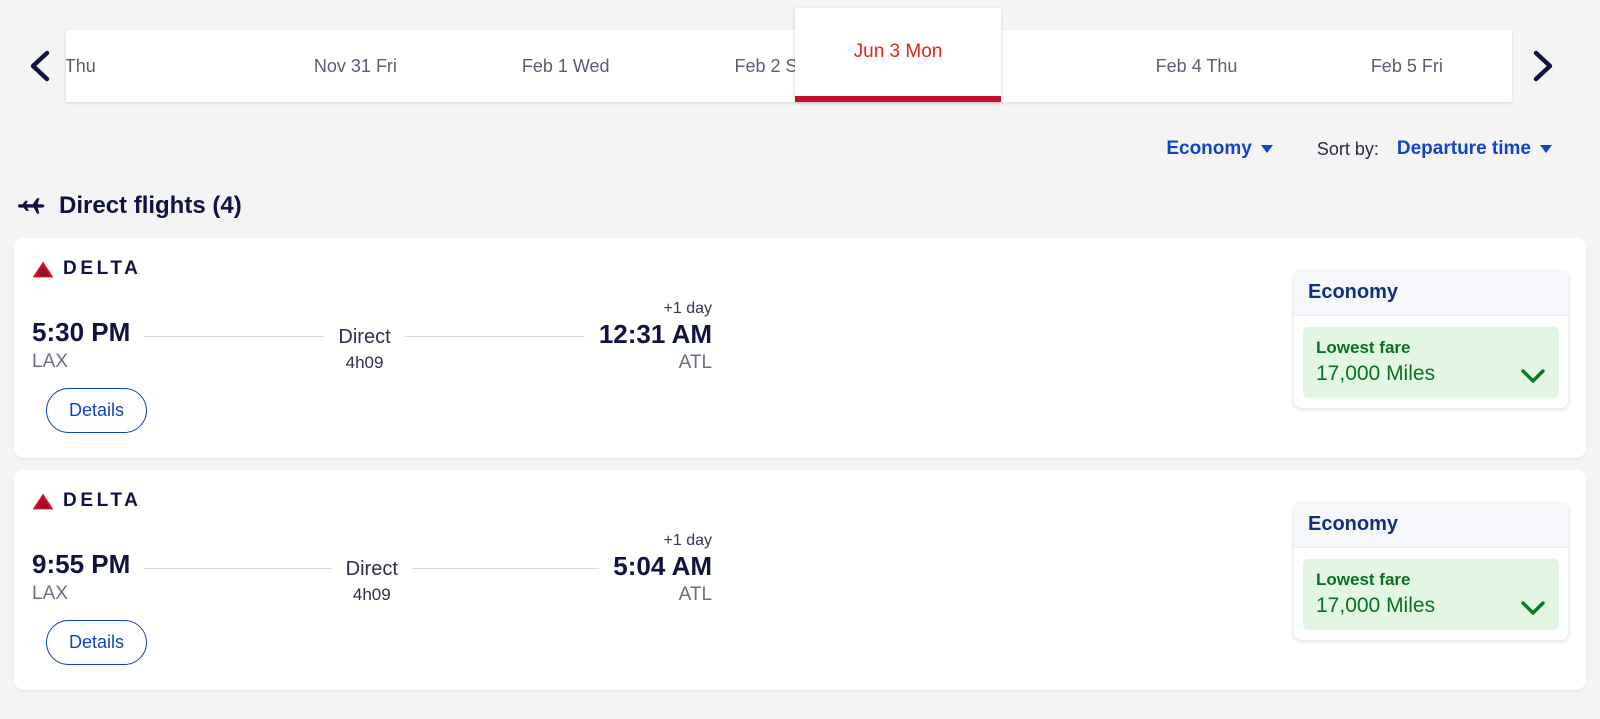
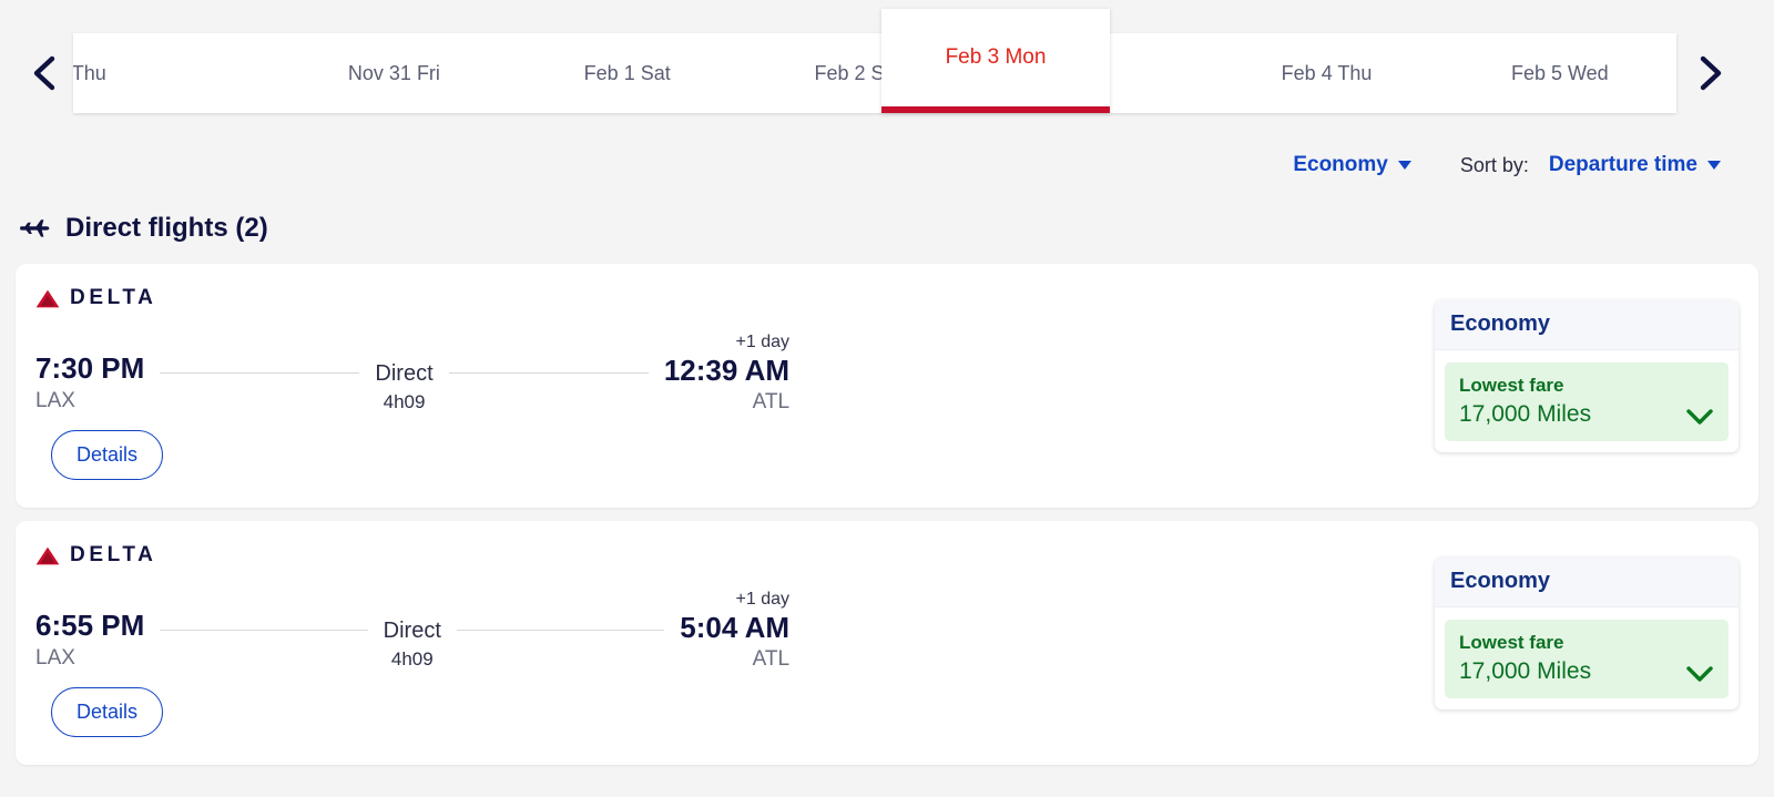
  Nov 31 Fri
- Feb 1 Wed
+ Feb 1 Sat
  Feb 2 S
  Feb 4 Thu
- Feb 5 Fri
+ Feb 5 Wed
- Jun 3 Mon
+ Feb 3 Mon
  Economy
  Sort by:
  Departure time
- Direct flights (4)
+ Direct flights (2)
  DELTA
- 5:30 PM
+ 7:30 PM
  LAX
  Direct
  4h09
  +1 day
- 12:31 AM
+ 12:39 AM
  ATL
  Details
  Economy
  Lowest fare
  17,000 Miles
  DELTA
- 9:55 PM
+ 6:55 PM
  LAX
  Direct
  4h09
  +1 day
  5:04 AM
  ATL
  Details
  Economy
  Lowest fare
  17,000 Miles
